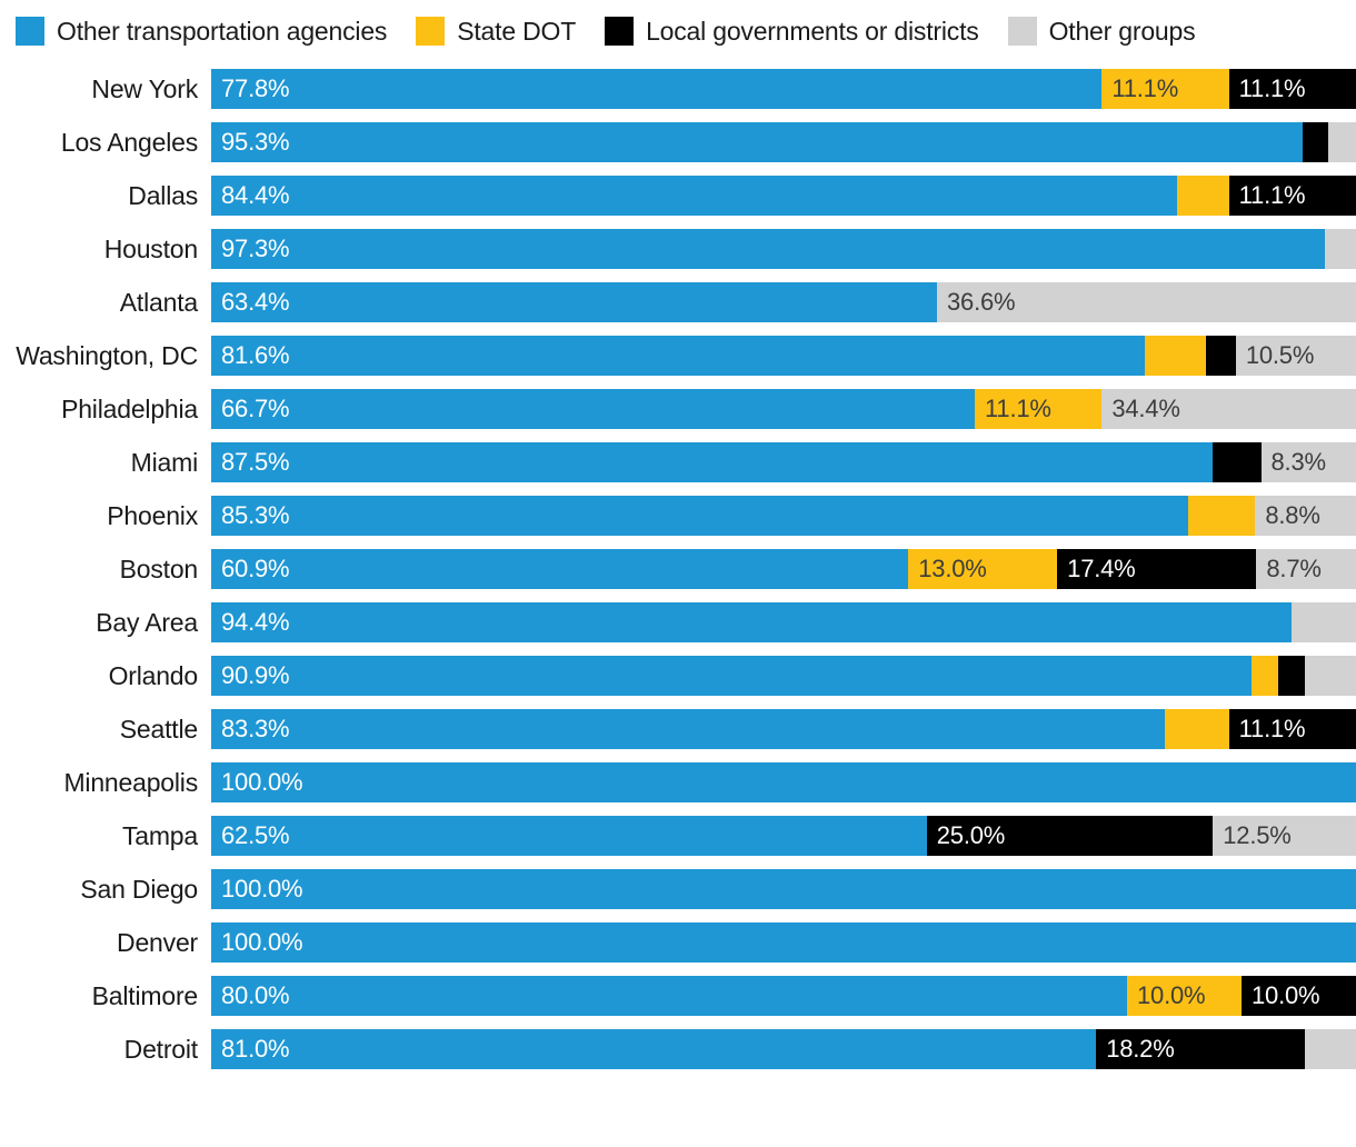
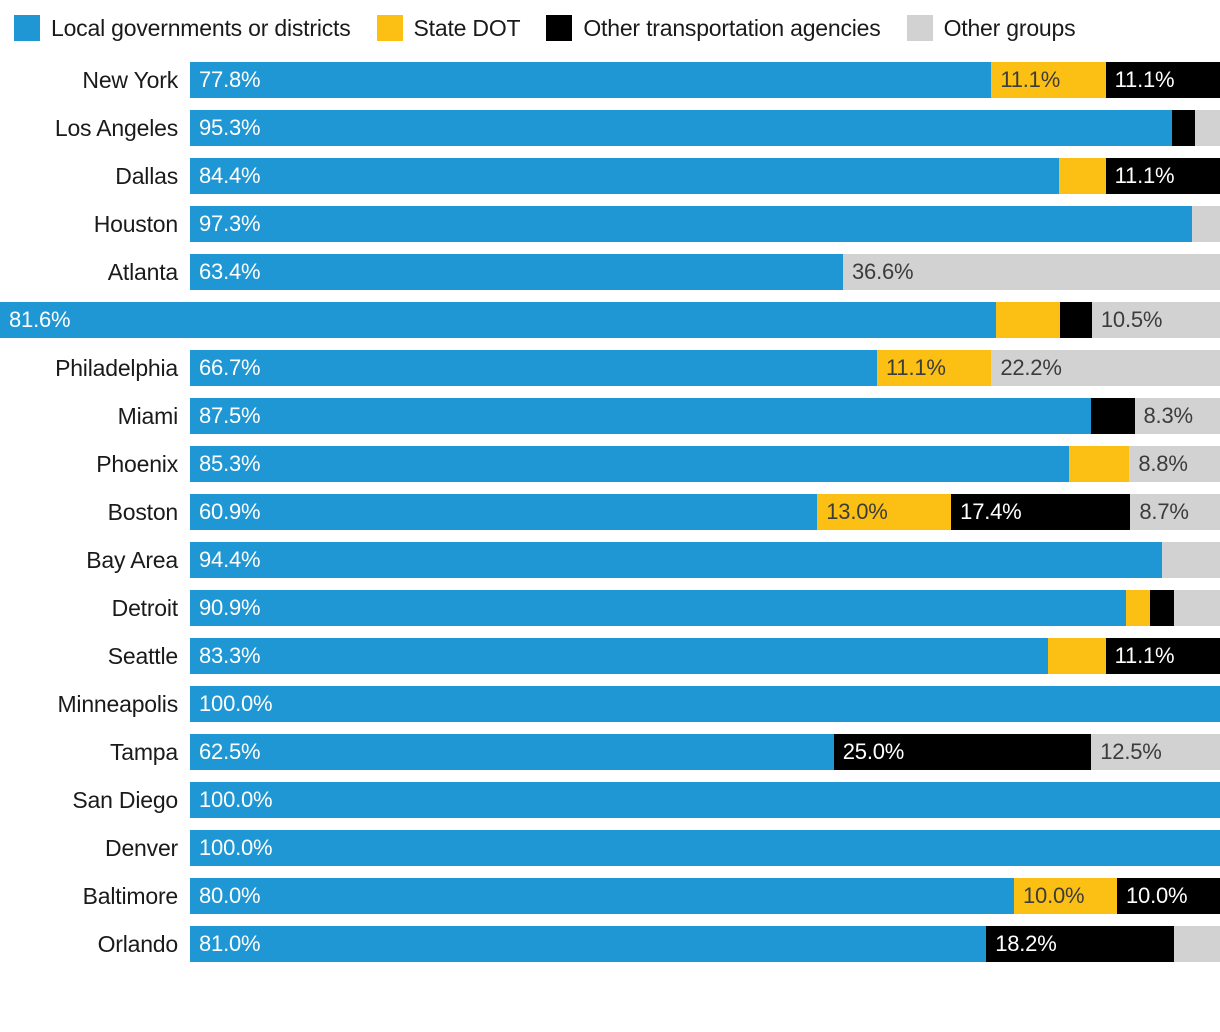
- Other transportation agencies
+ Local governments or districts
  State DOT
- Local governments or districts
+ Other transportation agencies
  Other groups
  New York
  77.8%
  11.1%
  11.1%
  Los Angeles
  95.3%
  Dallas
  84.4%
  11.1%
  Houston
  97.3%
  Atlanta
  63.4%
  36.6%
- Washington, DC
  81.6%
  10.5%
  Philadelphia
  66.7%
  11.1%
- 34.4%
+ 22.2%
  Miami
  87.5%
  8.3%
  Phoenix
  85.3%
  8.8%
  Boston
  60.9%
  13.0%
  17.4%
  8.7%
  Bay Area
  94.4%
- Orlando
+ Detroit
  90.9%
  Seattle
  83.3%
  11.1%
  Minneapolis
  100.0%
  Tampa
  62.5%
  25.0%
  12.5%
  San Diego
  100.0%
  Denver
  100.0%
  Baltimore
  80.0%
  10.0%
  10.0%
- Detroit
+ Orlando
  81.0%
  18.2%
